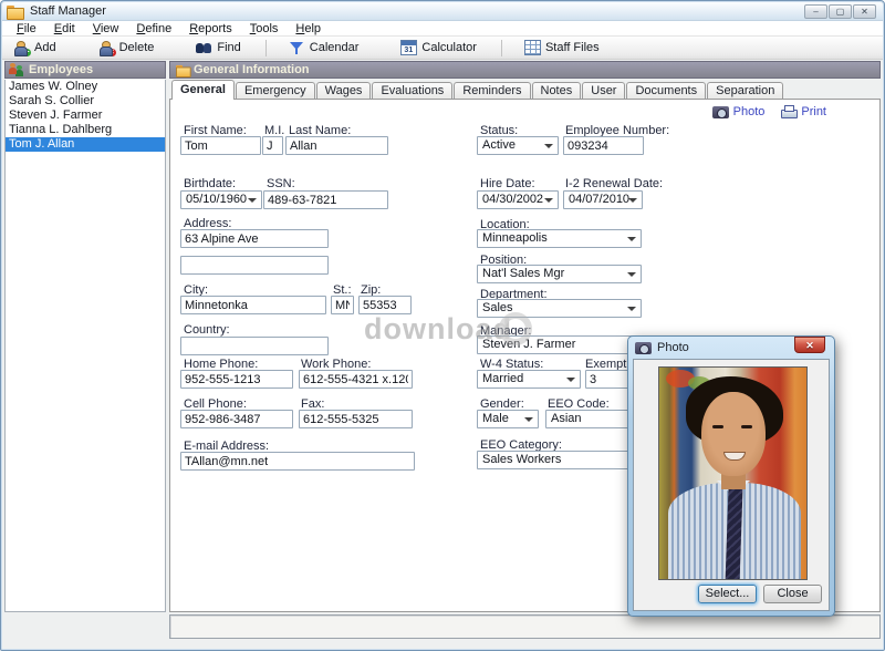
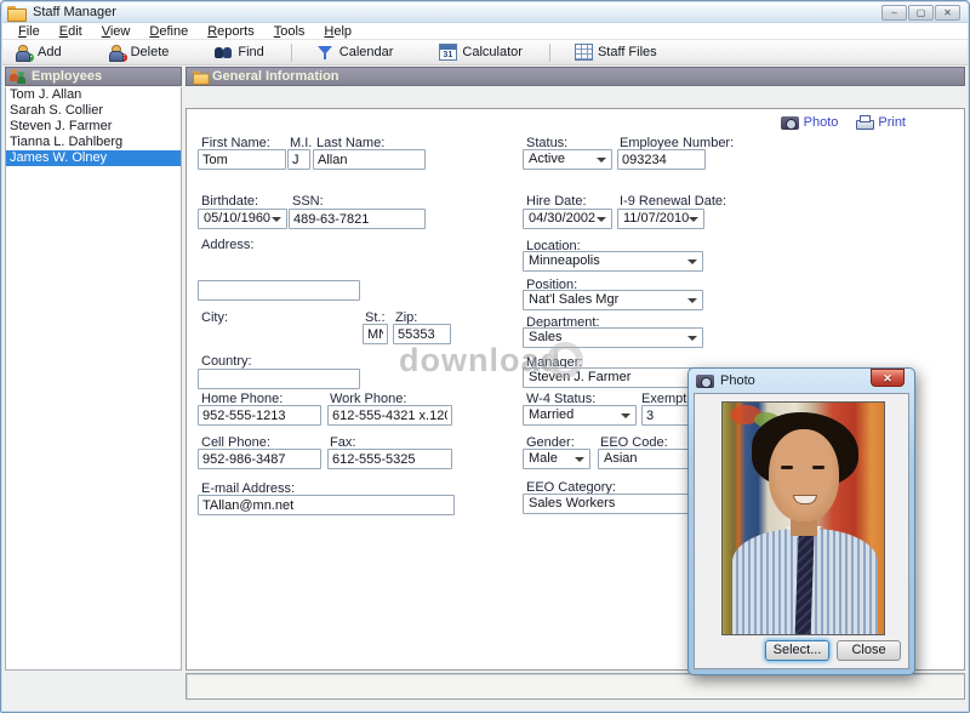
  Staff Manager
  –
  ▢
  ✕
  File
  Edit
  View
  Define
  Reports
  Tools
  Help
  Add
  Delete
  Find
  Calendar
  Calculator
  Staff Files
  Employees
- James W. Olney
+ Tom J. Allan
  Sarah S. Collier
  Steven J. Farmer
  Tianna L. Dahlberg
- Tom J. Allan
+ James W. Olney
  General Information
- General
- Emergency
- Wages
- Evaluations
- Reminders
- Notes
- User
- Documents
- Separation
  Photo
  Print
  First Name:
  Tom
  M.I.
  J
  Last Name:
  Allan
  Birthdate:
  05/10/1960
  SSN:
  489-63-7821
  Address:
- 63 Alpine Ave
  City:
- Minnetonka
  St.:
  Zip:
  55353
  Country:
  Home Phone:
  952-555-1213
  Work Phone:
  612-555-4321 x.12
  Cell Phone:
  952-986-3487
  Fax:
  612-555-5325
  E-mail Address:
  TAllan@mn.net
  Status:
  Active
  Employee Number:
  093234
  Hire Date:
  04/30/2002
- I-2 Renewal Date:
+ I-9 Renewal Date:
- 04/07/2010
+ 11/07/2010
  Location:
  Minneapolis
  Position:
  Nat'l Sales Mgr
  Department:
  Sales
  Manager:
  Steven J. Farmer
  W-4 Status:
  Married
  3
  Gender:
  Male
  EEO Code:
  Asian
  EEO Category:
  Sales Workers
  download
  Photo
  ✕
  Select...
  Close
